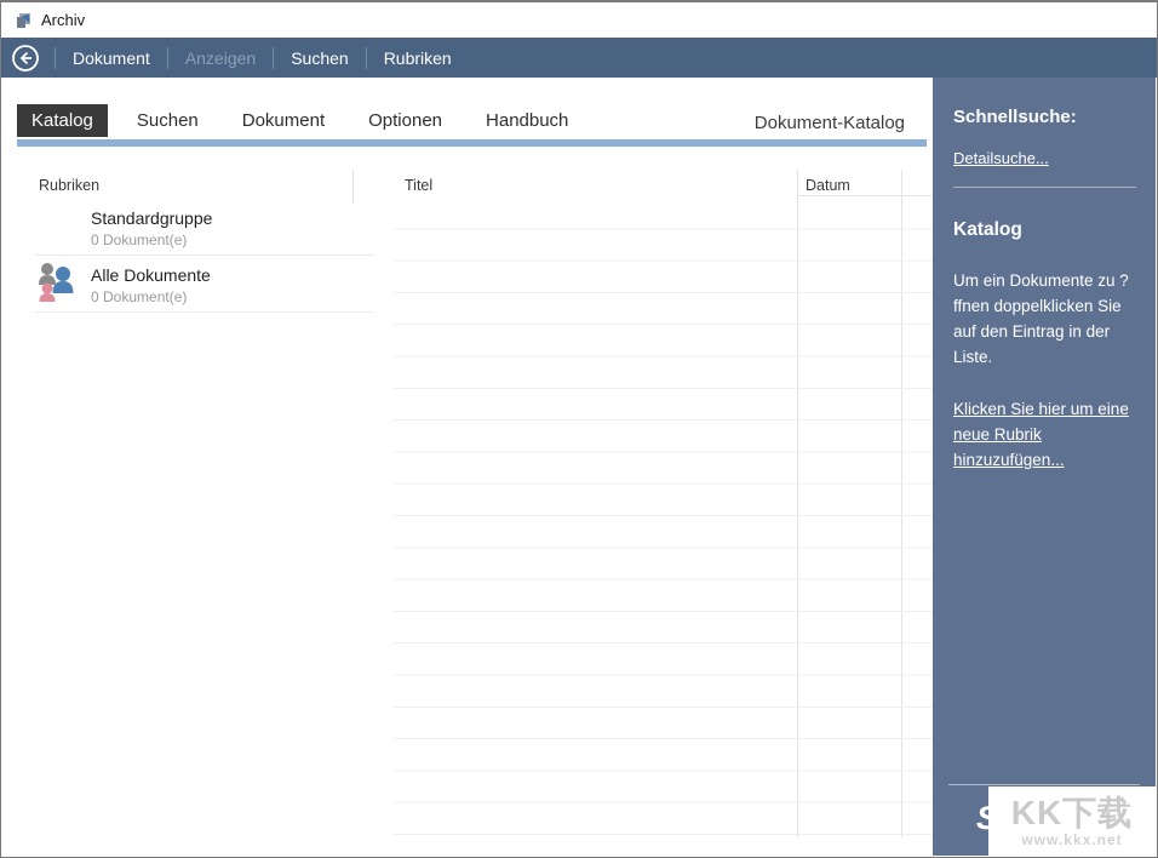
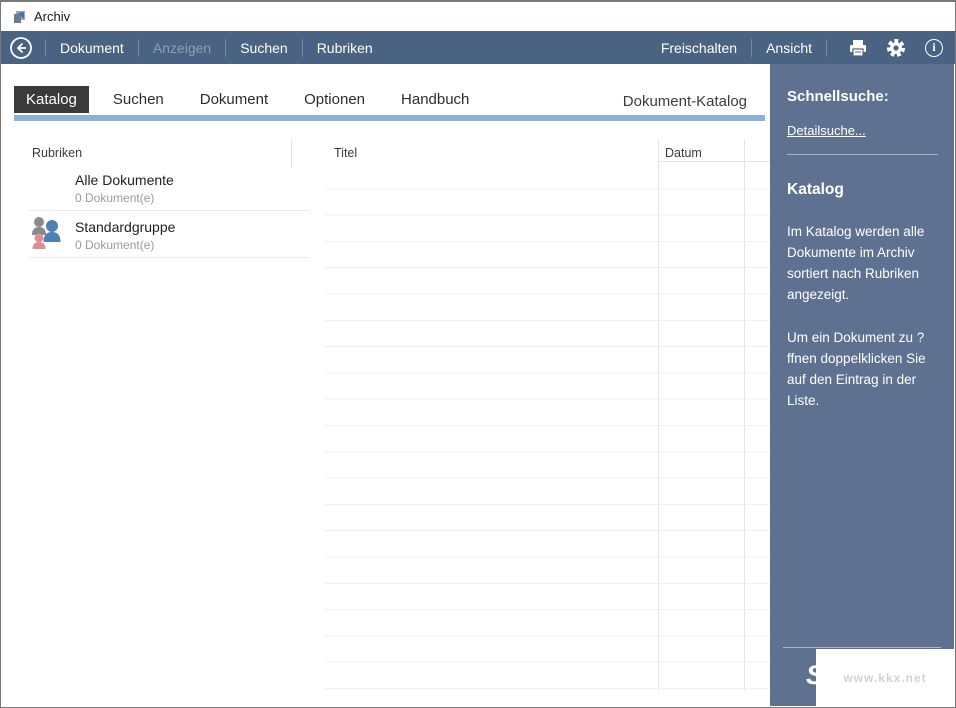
  Archiv
  Dokument
  Anzeigen
  Suchen
  Rubriken
+ Freischalten
+ Ansicht
+ i
  Katalog
  Suchen
  Dokument
  Optionen
  Handbuch
  Dokument-Katalog
  Rubriken
- Standardgruppe
+ Alle Dokumente
  0 Dokument(e)
- Alle Dokumente
+ Standardgruppe
  0 Dokument(e)
  Titel
  Datum
  Schnellsuche:
  Detailsuche...
  Katalog
+ Im Katalog werden alle Dokumente im Archiv sortiert nach Rubriken angezeigt.
- Um ein Dokumente zu ?ffnen doppelklicken Sie auf den Eintrag in der Liste.
+ Um ein Dokument zu ?ffnen doppelklicken Sie auf den Eintrag in der Liste.
- Klicken Sie hier um eine neue Rubrik hinzuzufügen...
  S
- KK下载
  www.kkx.net
